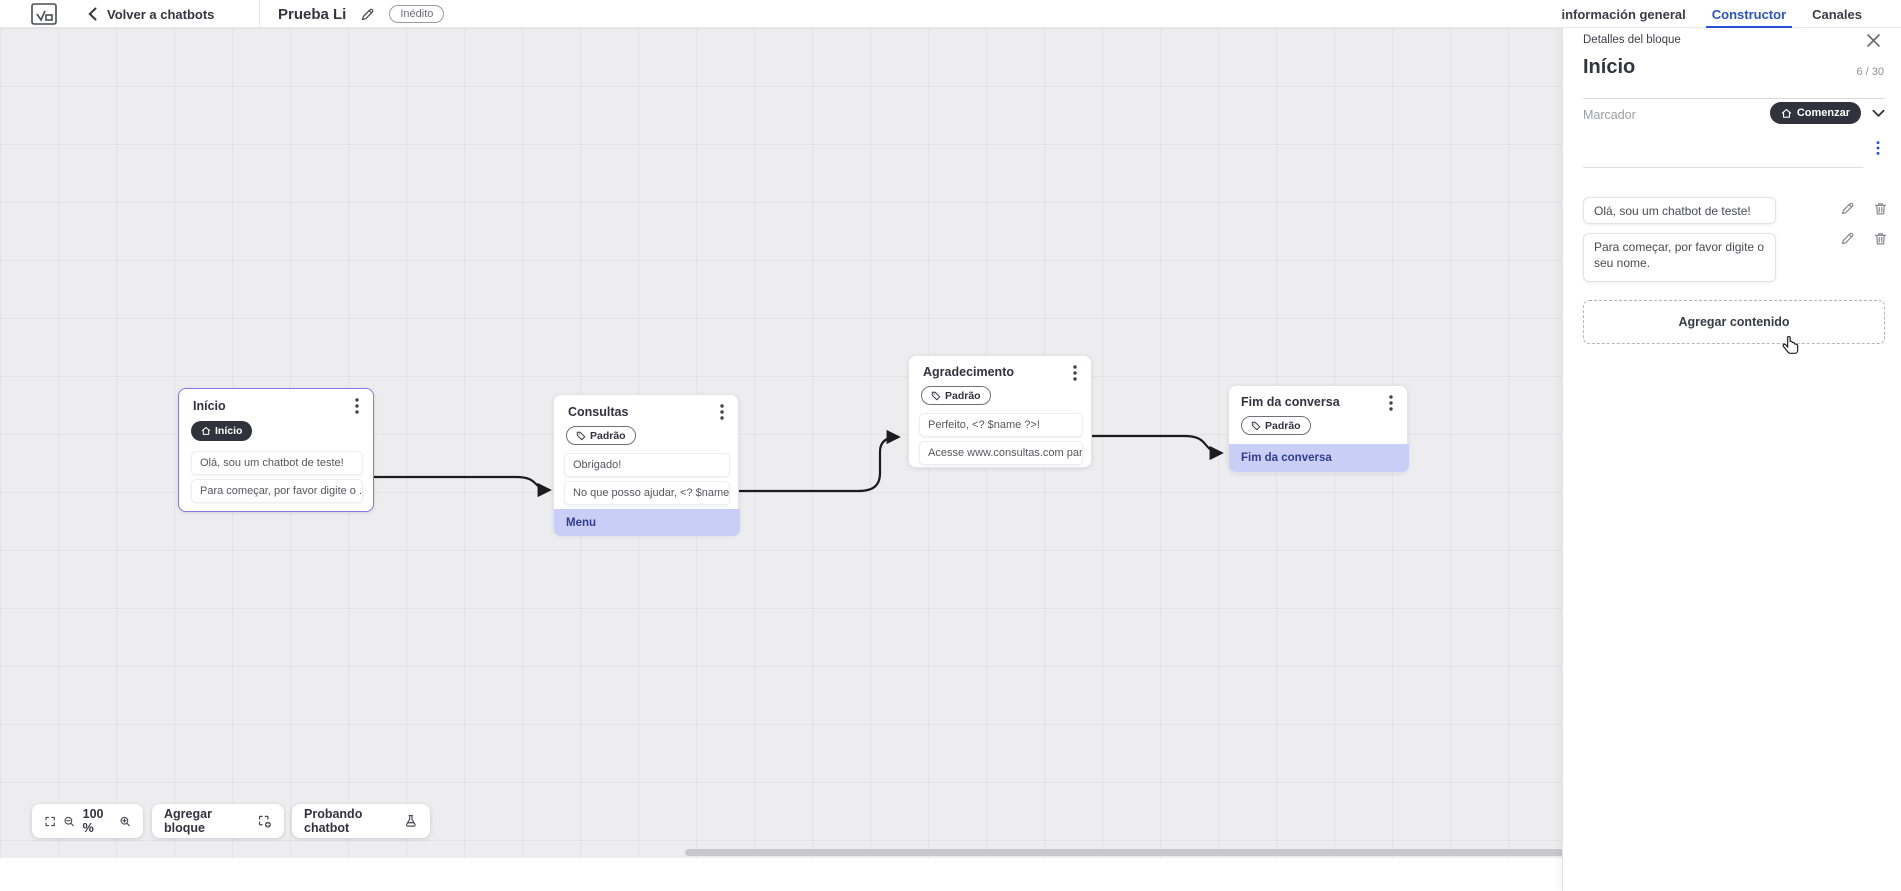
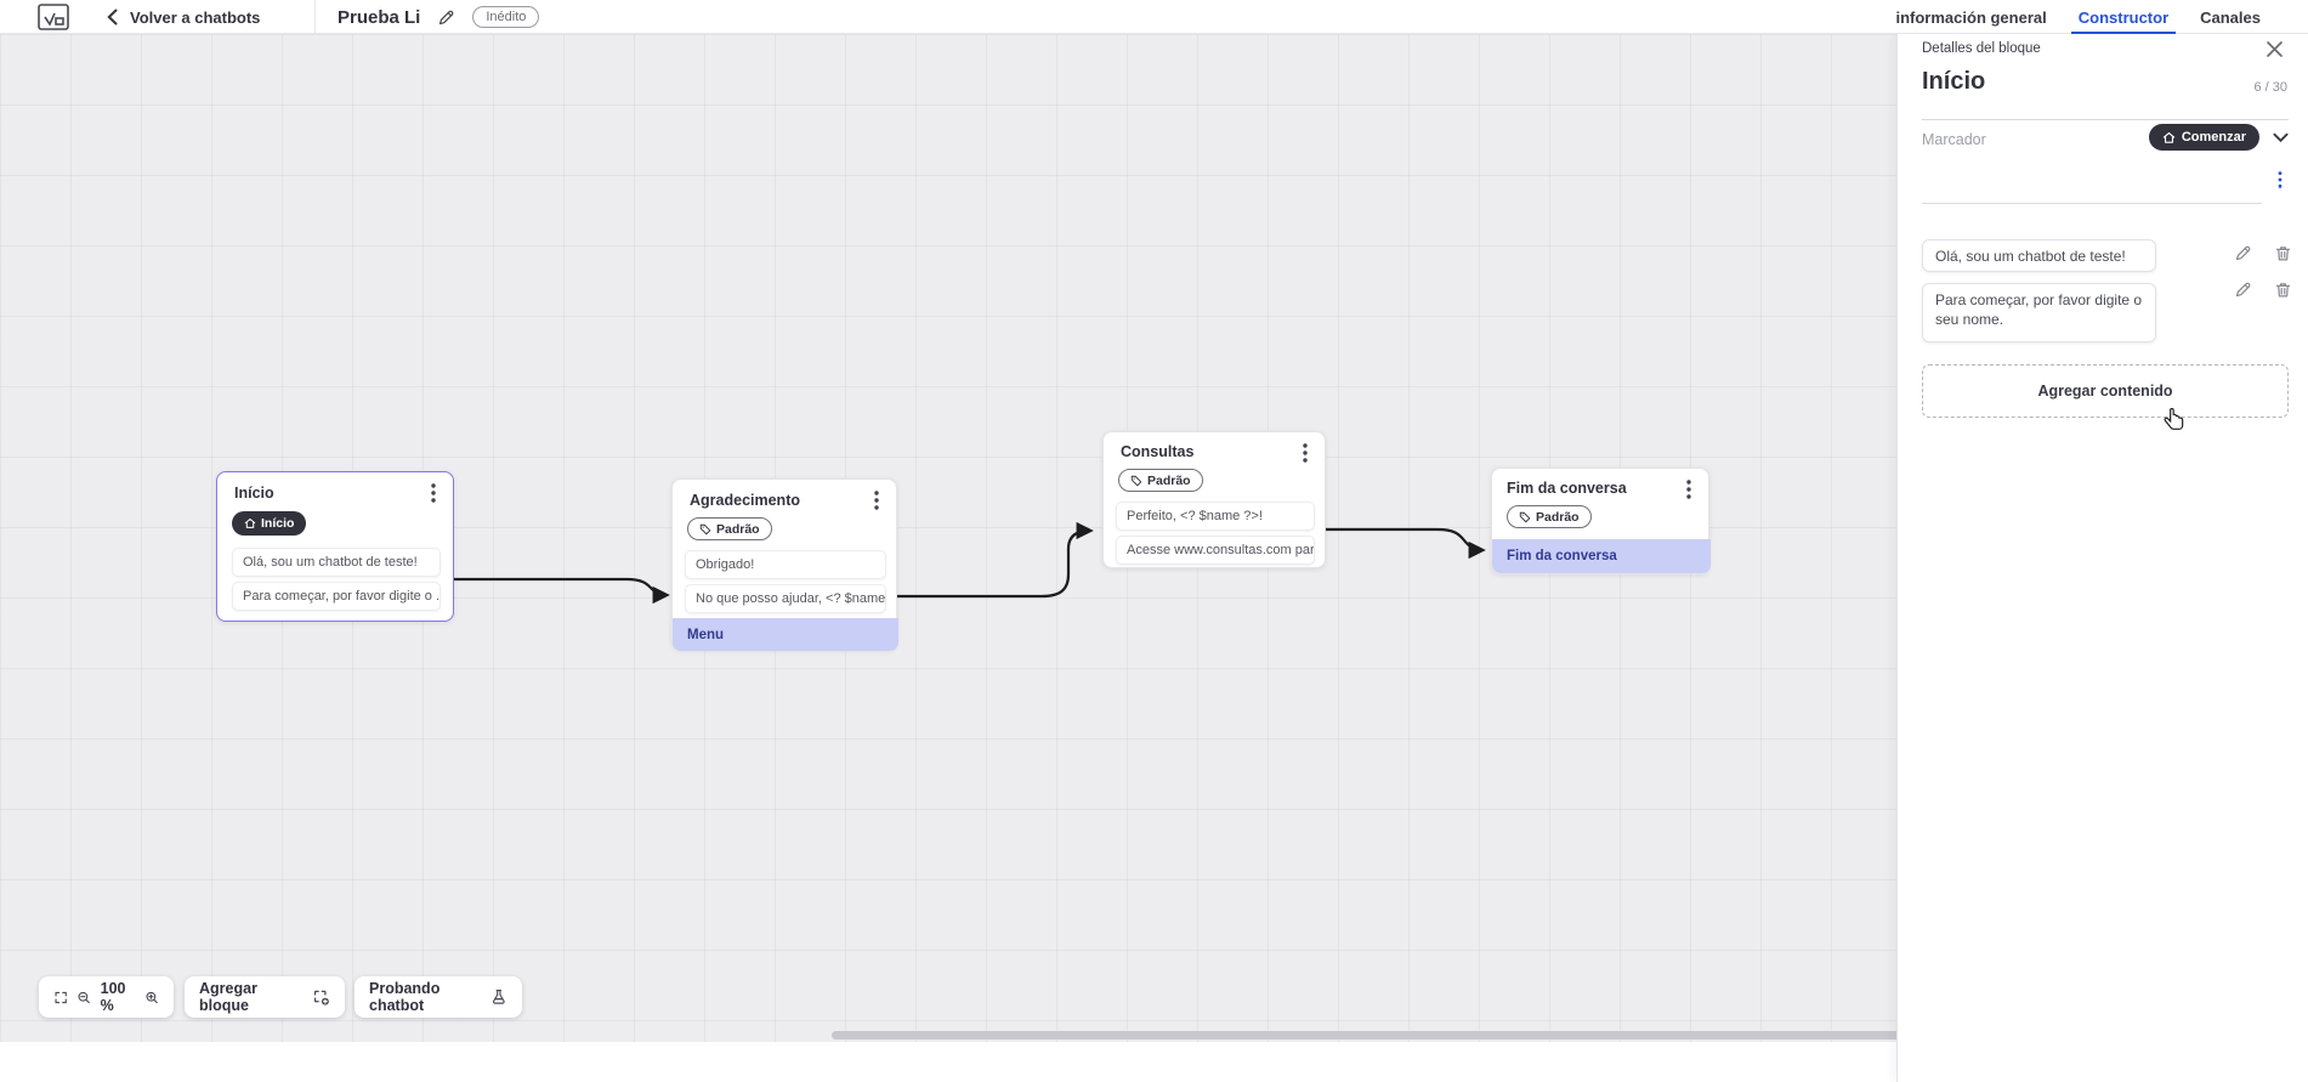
  Volver a chatbots
  Prueba Li
  Inédito
  información general
  Constructor
  Canales
  Início
  Início
  Olá, sou um chatbot de teste!
  Para começar, por favor digite o .
- Consultas
+ Agradecimento
  Padrão
  Obrigado!
  No que posso ajudar, <? $name
  Menu
- Agradecimento
+ Consultas
  Padrão
  Perfeito, <? $name ?>!
  Acesse www.consultas.com par
  Fim da conversa
  Padrão
  Fim da conversa
  100 %
  Agregar bloque
  Probando chatbot
  Detalles del bloque
  Início
  6 / 30
  Marcador
  Comenzar
  Olá, sou um chatbot de teste!
  Para começar, por favor digite o seu nome.
  Agregar contenido
